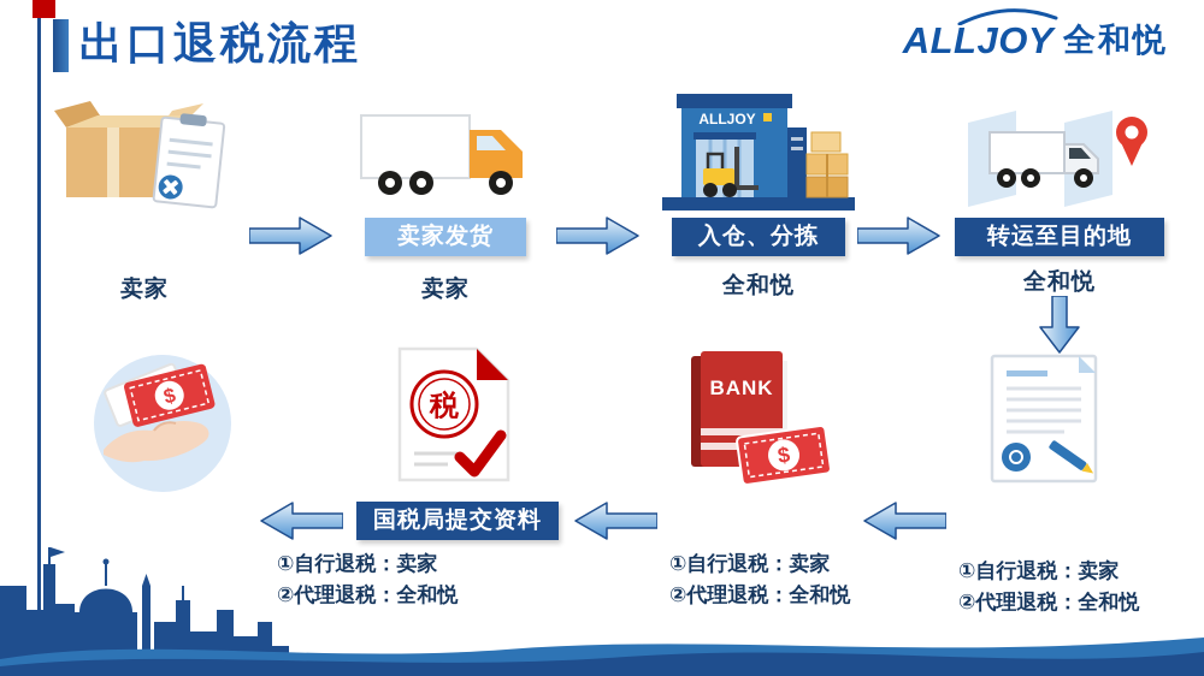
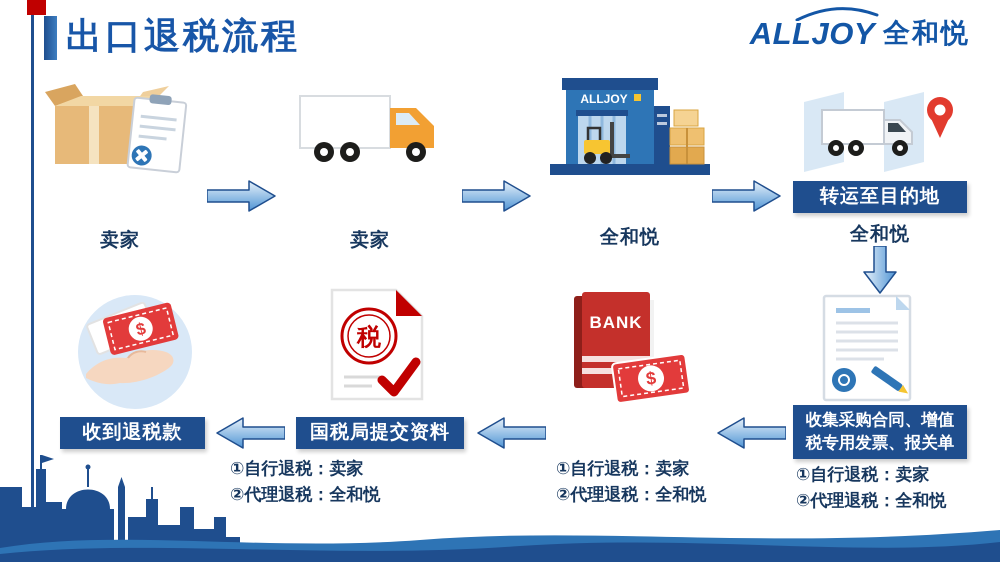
  出口退税流程
  ALLJOY
  全和悦
  ALLJOY
- 卖家发货
- 入仓、分拣
  转运至目的地
  卖家
  卖家
  全和悦
  全和悦
  税
  BANK
+ 收到退税款
  国税局提交资料
+ 收集采购合同、增值税专用发票、报关单
  ①自行退税：卖家
  ②代理退税：全和悦
  ①自行退税：卖家
  ②代理退税：全和悦
  ①自行退税：卖家
  ②代理退税：全和悦
